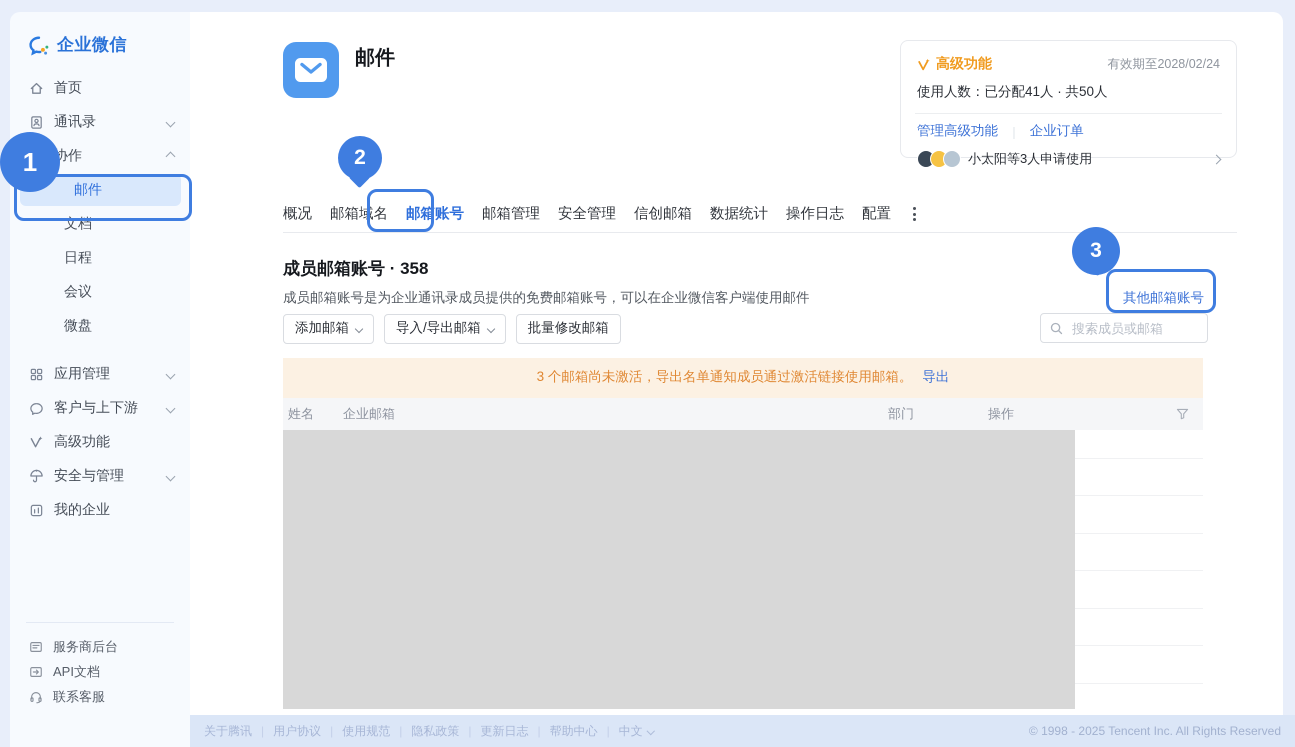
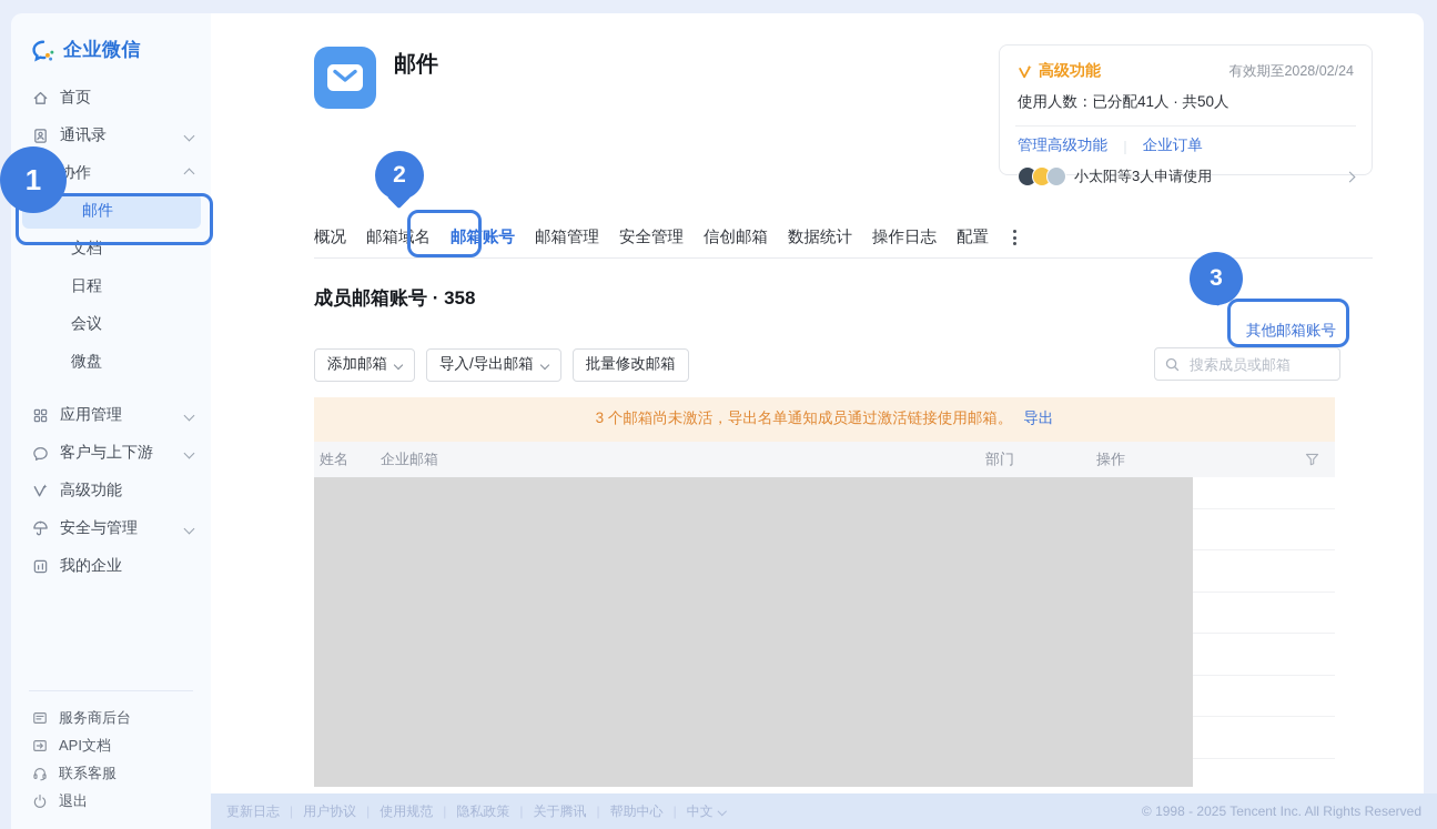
  企业微信
  首页
  通讯录
  协作
  邮件
  文档
  日程
  会议
  微盘
  应用管理
  客户与上下游
  高级功能
  安全与管理
  我的企业
  服务商后台
  API文档
  联系客服
+ 退出
  邮件
  高级功能
  有效期至2028/02/24
  使用人数：已分配41人 · 共50人
  管理高级功能
  企业订单
  小太阳等3人申请使用
  概况
  邮箱域名
  邮箱账号
  邮箱管理
  安全管理
  信创邮箱
  数据统计
  操作日志
  配置
  成员邮箱账号 · 358
- 成员邮箱账号是为企业通讯录成员提供的免费邮箱账号，可以在企业微信客户端使用邮件
  其他邮箱账号
  添加邮箱
  导入/导出邮箱
  批量修改邮箱
  搜索成员或邮箱
  3 个邮箱尚未激活，导出名单通知成员通过激活链接使用邮箱。
  导出
  姓名
  企业邮箱
  部门
  操作
- 关于腾讯
+ 更新日志
  用户协议
  使用规范
  隐私政策
- 更新日志
+ 关于腾讯
  帮助中心
  中文
  © 1998 - 2025 Tencent Inc. All Rights Reserved
  1
  2
  3
